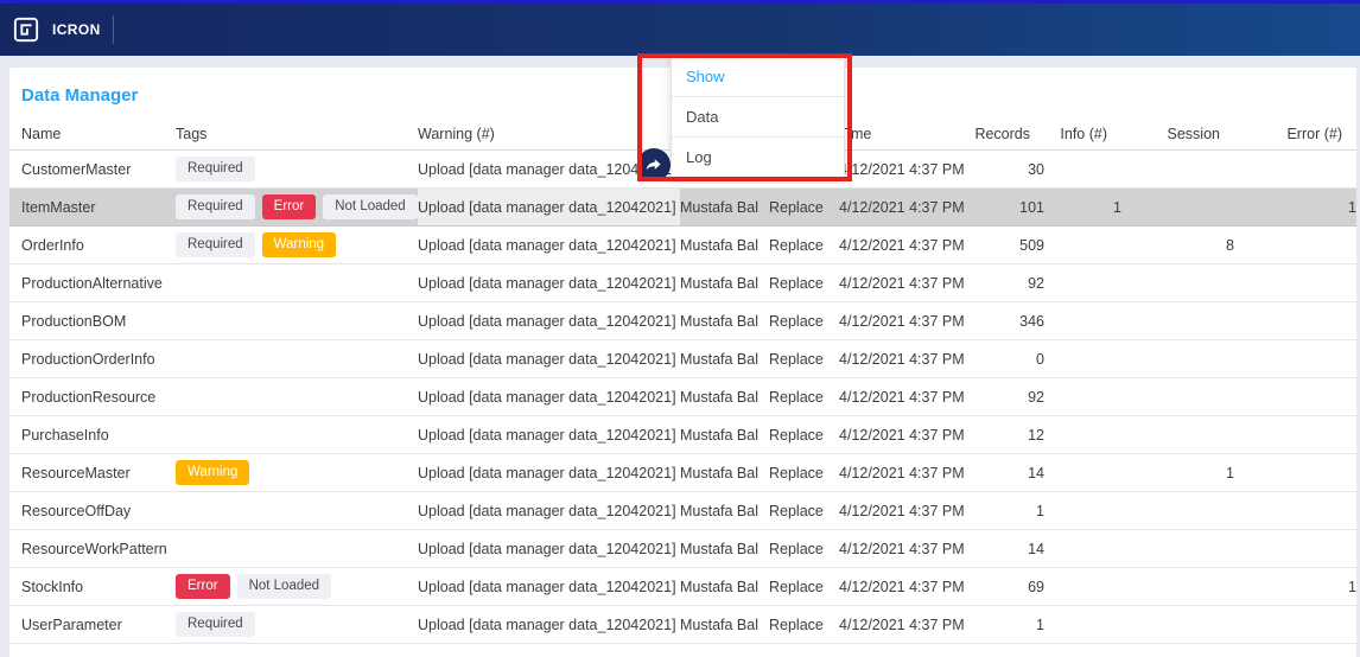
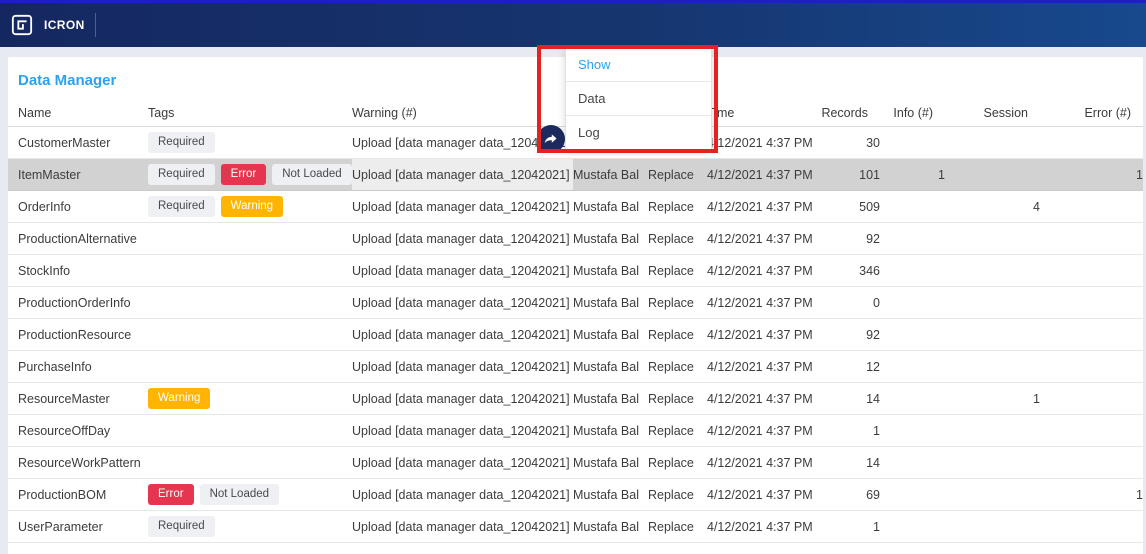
  ICRON
  Data Manager
  Name
  Tags
  Warning (#)
  ime
  Records
  Info (#)
  Session
  Error (#)
  CustomerMaster
  Required
  Upload [data manager data_1204
  /12/2021 4:37 PM
  30
  ItemMaster
  Required Error Not Loaded
  Upload [data manager data_12042021]
  Mustafa Bal
  Replace
  4/12/2021 4:37 PM
  101
  1
  1
  OrderInfo
  Required Warning
  Upload [data manager data_12042021]
  Mustafa Bal
  Replace
  4/12/2021 4:37 PM
  509
- 8
+ 4
  ProductionAlternative
  Upload [data manager data_12042021]
  Mustafa Bal
  Replace
  4/12/2021 4:37 PM
  92
- ProductionBOM
+ StockInfo
  Upload [data manager data_12042021]
  Mustafa Bal
  Replace
  4/12/2021 4:37 PM
  346
  ProductionOrderInfo
  Upload [data manager data_12042021]
  Mustafa Bal
  Replace
  4/12/2021 4:37 PM
  0
  ProductionResource
  Upload [data manager data_12042021]
  Mustafa Bal
  Replace
  4/12/2021 4:37 PM
  92
  PurchaseInfo
  Upload [data manager data_12042021]
  Mustafa Bal
  Replace
  4/12/2021 4:37 PM
  12
  ResourceMaster
  Warning
  Upload [data manager data_12042021]
  Mustafa Bal
  Replace
  4/12/2021 4:37 PM
  14
  1
  ResourceOffDay
  Upload [data manager data_12042021]
  Mustafa Bal
  Replace
  4/12/2021 4:37 PM
  1
  ResourceWorkPattern
  Upload [data manager data_12042021]
  Mustafa Bal
  Replace
  4/12/2021 4:37 PM
  14
- StockInfo
+ ProductionBOM
  Error Not Loaded
  Upload [data manager data_12042021]
  Mustafa Bal
  Replace
  4/12/2021 4:37 PM
  69
  1
  UserParameter
  Required
  Upload [data manager data_12042021]
  Mustafa Bal
  Replace
  4/12/2021 4:37 PM
  1
  Show
  Data
  Log
